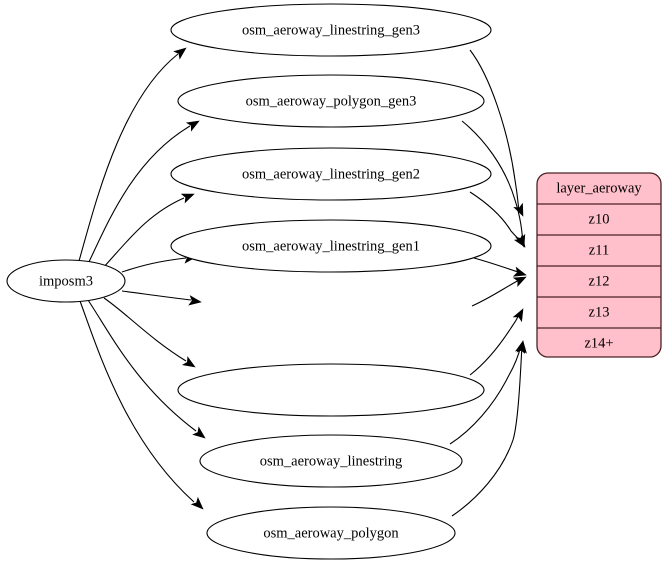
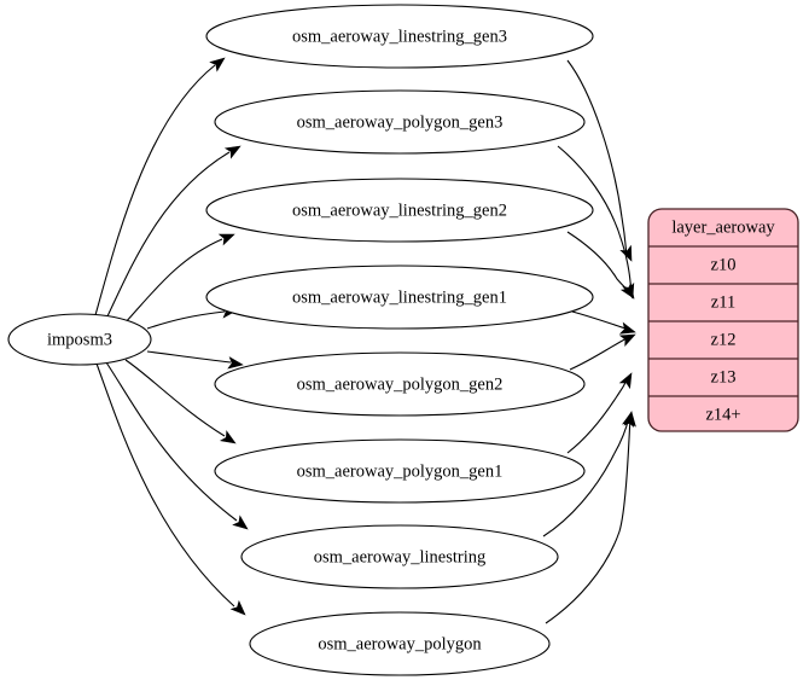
  osm_aeroway_linestring_gen3
  osm_aeroway_polygon_gen3
  osm_aeroway_linestring_gen2
  osm_aeroway_linestring_gen1
+ osm_aeroway_polygon_gen2
+ osm_aeroway_polygon_gen1
  osm_aeroway_linestring
  osm_aeroway_polygon
  imposm3
  layer_aeroway
  z10
  z11
  z12
  z13
  z14+
